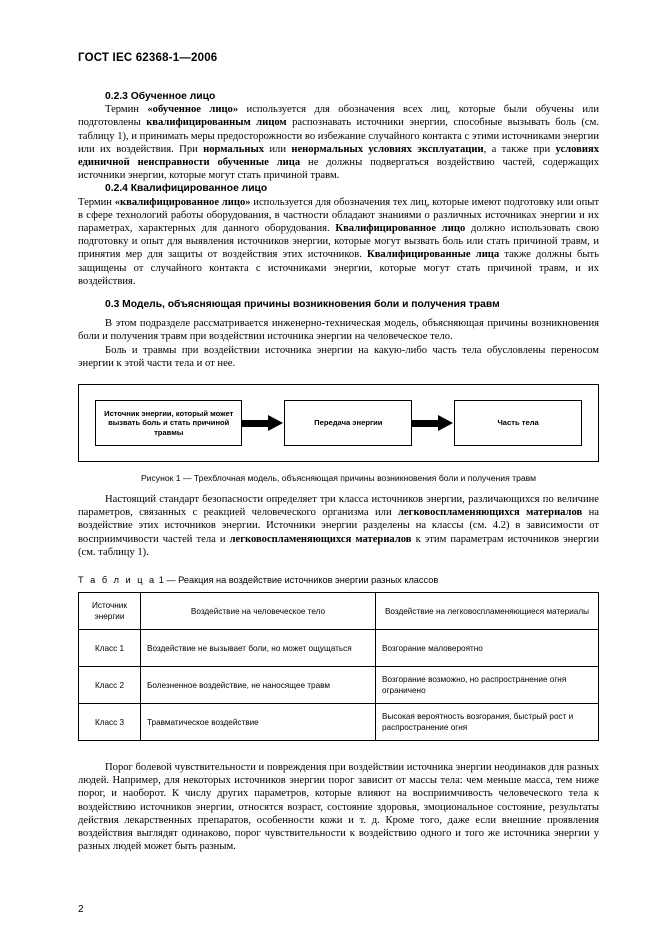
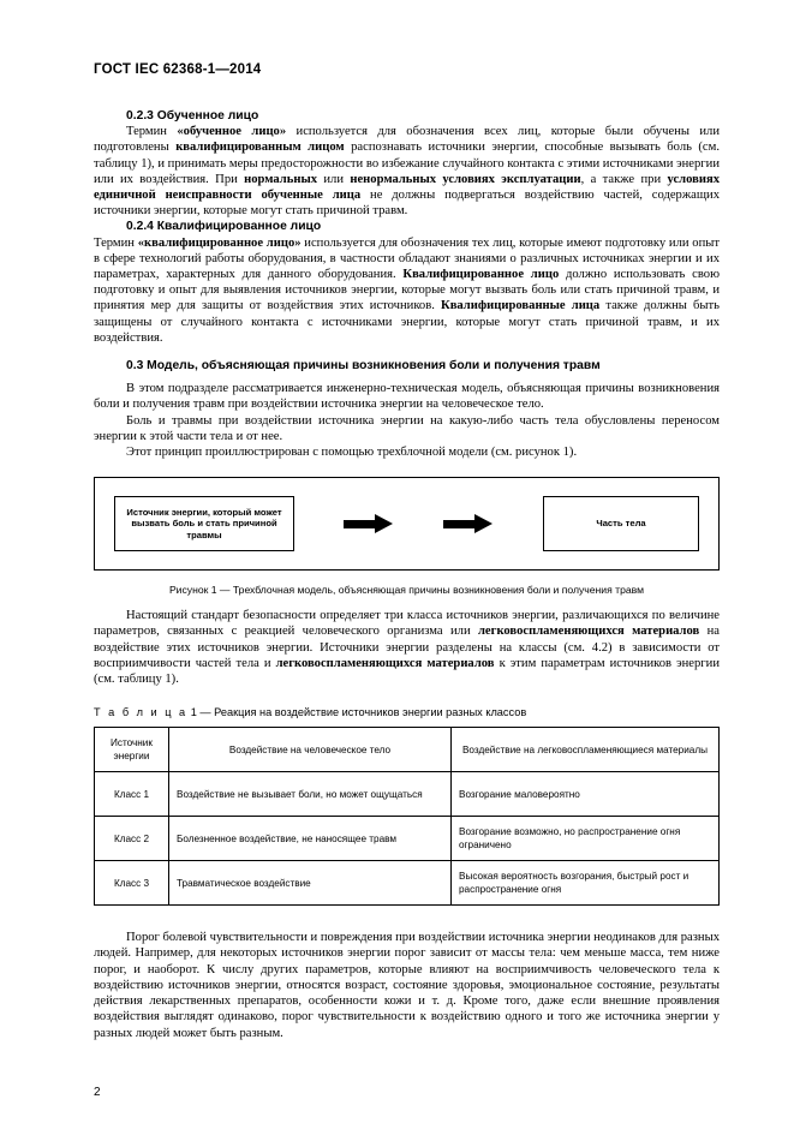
- ГОСТ IEC 62368-1—2006
+ ГОСТ IEC 62368-1—2014
  0.2.3 Обученное лицо
  Термин «обученное лицо» используется для обозначения всех лиц, которые были обучены или подготовлены квалифицированным лицом распознавать источники энергии, способные вызывать боль (см. таблицу 1), и принимать меры предосторожности во избежание случайного контакта с этими источниками энергии или их воздействия. При нормальных или ненормальных условиях эксплуатации, а также при условиях единичной неисправности обученные лица не должны подвергаться воздействию частей, содержащих источники энергии, которые могут стать причиной травм.
  0.2.4 Квалифицированное лицо
  Термин «квалифицированное лицо» используется для обозначения тех лиц, которые имеют подготовку или опыт в сфере технологий работы оборудования, в частности обладают знаниями о различных источниках энергии и их параметрах, характерных для данного оборудования. Квалифицированное лицо должно использовать свою подготовку и опыт для выявления источников энергии, которые могут вызвать боль или стать причиной травм, и принятия мер для защиты от воздействия этих источников. Квалифицированные лица также должны быть защищены от случайного контакта с источниками энергии, которые могут стать причиной травм, и их воздействия.
  0.3 Модель, объясняющая причины возникновения боли и получения травм
  В этом подразделе рассматривается инженерно-техническая модель, объясняющая причины возникновения боли и получения травм при воздействии источника энергии на человеческое тело.
  Боль и травмы при воздействии источника энергии на какую-либо часть тела обусловлены переносом энергии к этой части тела и от нее.
+ Этот принцип проиллюстрирован с помощью трехблочной модели (см. рисунок 1).
  Источник энергии, который может вызвать боль и стать причиной травмы
- Передача энергии
  Часть тела
  Рисунок 1 — Трехблочная модель, объясняющая причины возникновения боли и получения травм
  Настоящий стандарт безопасности определяет три класса источников энергии, различающихся по величине параметров, связанных с реакцией человеческого организма или легковоспламеняющихся материалов на воздействие этих источников энергии. Источники энергии разделены на классы (см. 4.2) в зависимости от восприимчивости частей тела и легковоспламеняющихся материалов к этим параметрам источников энергии (см. таблицу 1).
  Т а б л и ц а 1 — Реакция на воздействие источников энергии разных классов
  Источник энергии	Воздействие на человеческое тело	Воздействие на легковоспламеняющиеся материалы
  Класс 1	Воздействие не вызывает боли, но может ощущаться	Возгорание маловероятно
  Класс 2	Болезненное воздействие, не наносящее травм	Возгорание возможно, но распространение огня ограничено
  Класс 3	Травматическое воздействие	Высокая вероятность возгорания, быстрый рост и распространение огня
  Порог болевой чувствительности и повреждения при воздействии источника энергии неодинаков для разных людей. Например, для некоторых источников энергии порог зависит от массы тела: чем меньше масса, тем ниже порог, и наоборот. К числу других параметров, которые влияют на восприимчивость человеческого тела к воздействию источников энергии, относятся возраст, состояние здоровья, эмоциональное состояние, результаты действия лекарственных препаратов, особенности кожи и т. д. Кроме того, даже если внешние проявления воздействия выглядят одинаково, порог чувствительности к воздействию одного и того же источника энергии у разных людей может быть разным.
  2
